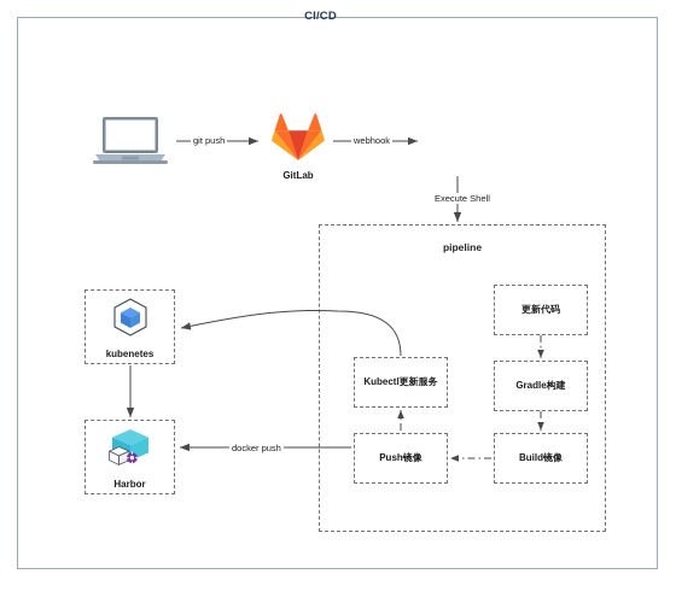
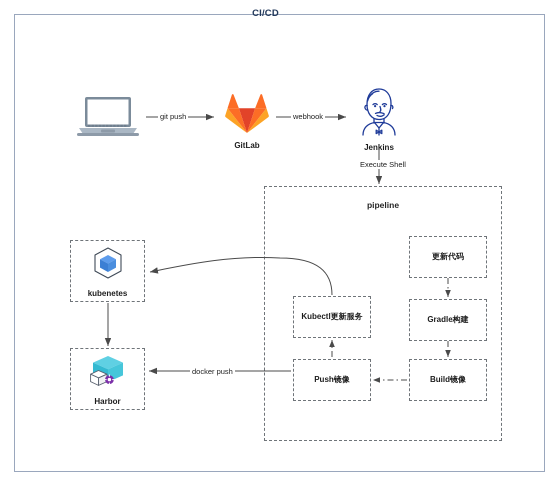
  CI/CD
  pipeline
  GitLab
+ Jenkins
  kubenetes
  Harbor
  更新代码
  Gradle构建
  Build镜像
  Push镜像
  Kubectl更新服务
  git push
  webhook
  Execute Shell
  docker push
